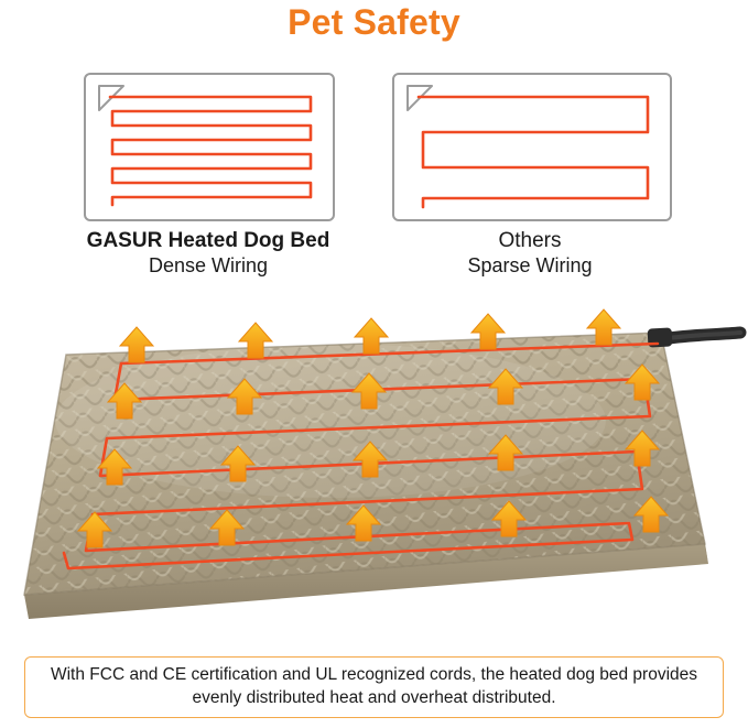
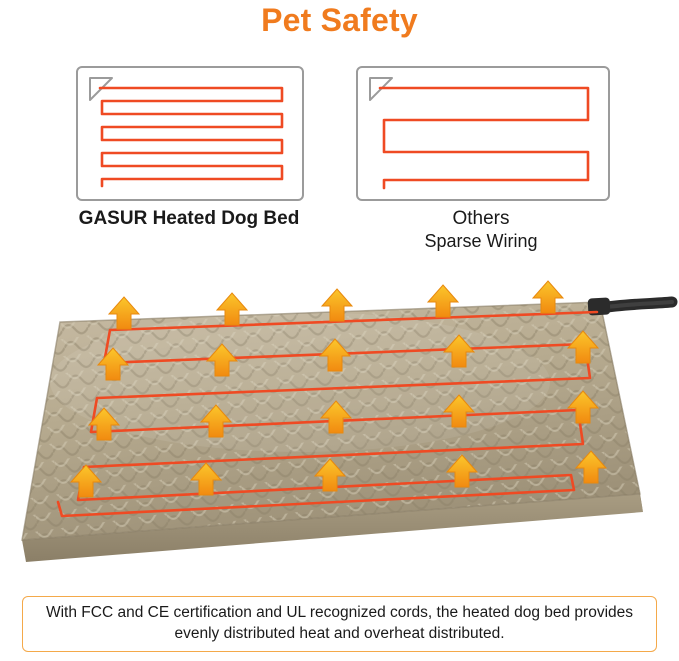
  Pet Safety
  GASUR Heated Dog Bed
- Dense Wiring
  Others
  Sparse Wiring
  With FCC and CE certification and UL recognized cords, the heated dog bed provides evenly distributed heat and overheat distributed.
